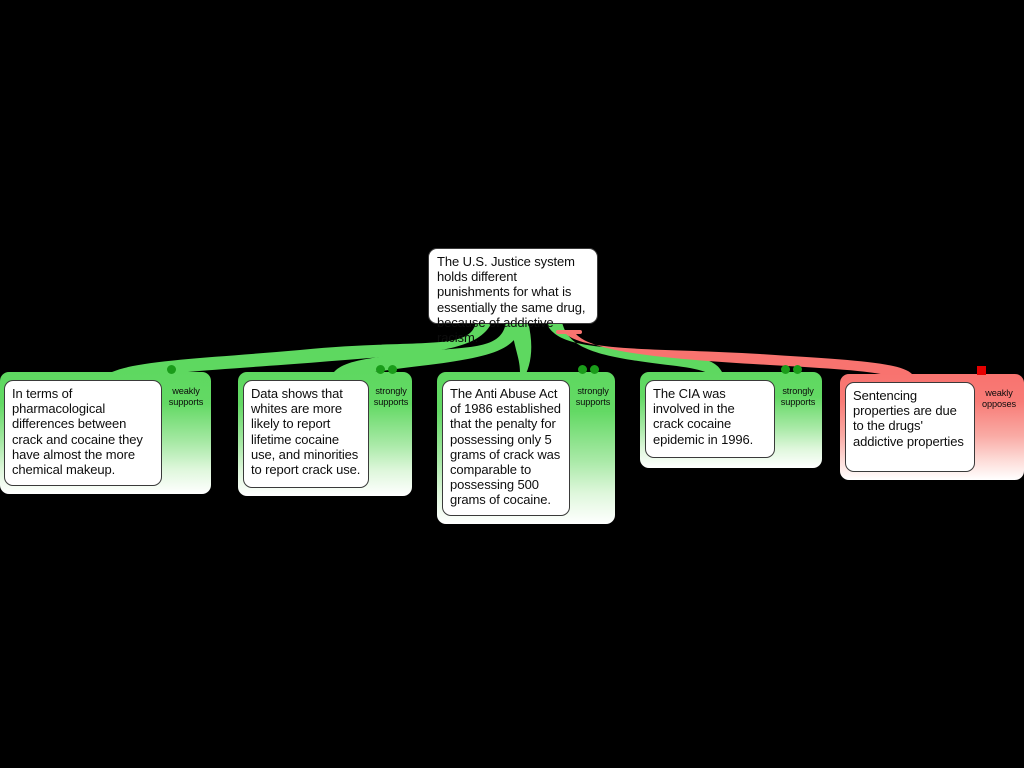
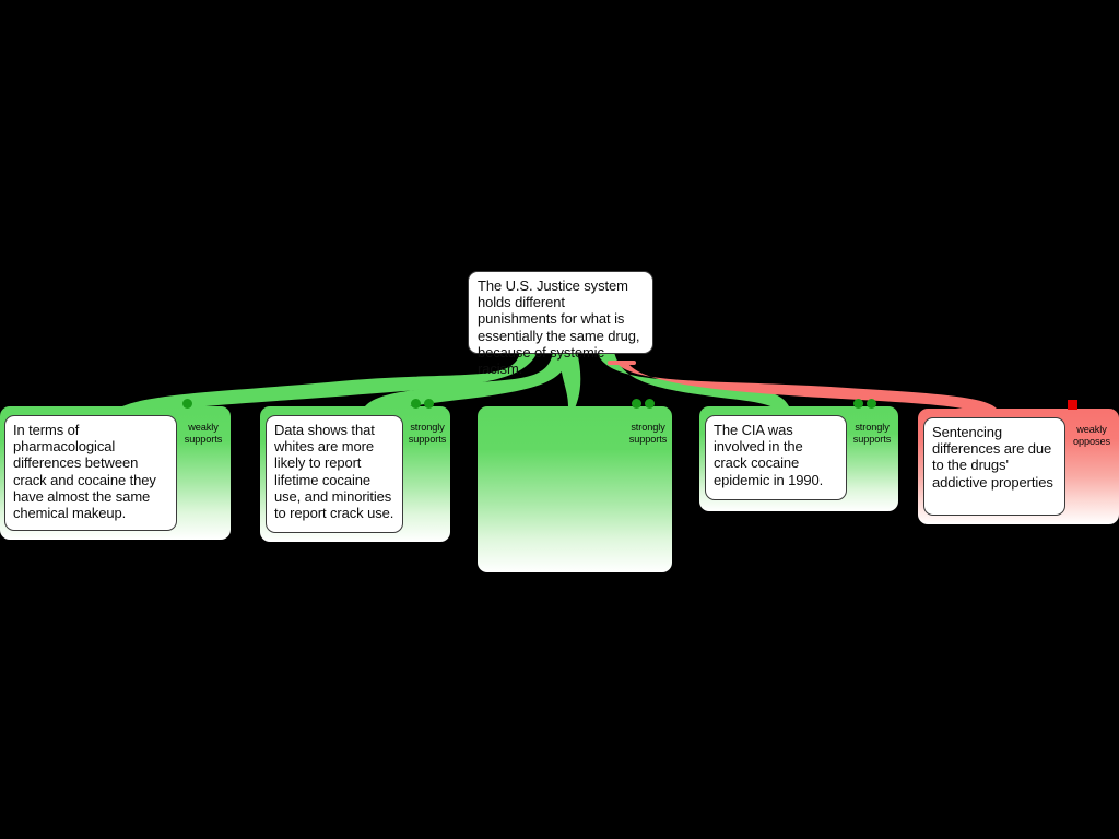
- The U.S. Justice system holds different punishments for what is essentially the same drug, because of addictive racism.
+ The U.S. Justice system holds different punishments for what is essentially the same drug, because of systemic racism.
- In terms of pharmacological differences between crack and cocaine they have almost the more chemical makeup.
+ In terms of pharmacological differences between crack and cocaine they have almost the same chemical makeup.
  weakly
  supports
  Data shows that whites are more likely to report lifetime cocaine use, and minorities to report crack use.
  strongly
  supports
- The Anti Abuse Act of 1986 established that the penalty for possessing only 5 grams of crack was comparable to possessing 500 grams of cocaine.
  strongly
  supports
- The CIA was involved in the crack cocaine epidemic in 1996.
+ The CIA was involved in the crack cocaine epidemic in 1990.
  strongly
  supports
- Sentencing properties are due to the drugs' addictive properties
+ Sentencing differences are due to the drugs' addictive properties
  weakly
  opposes
